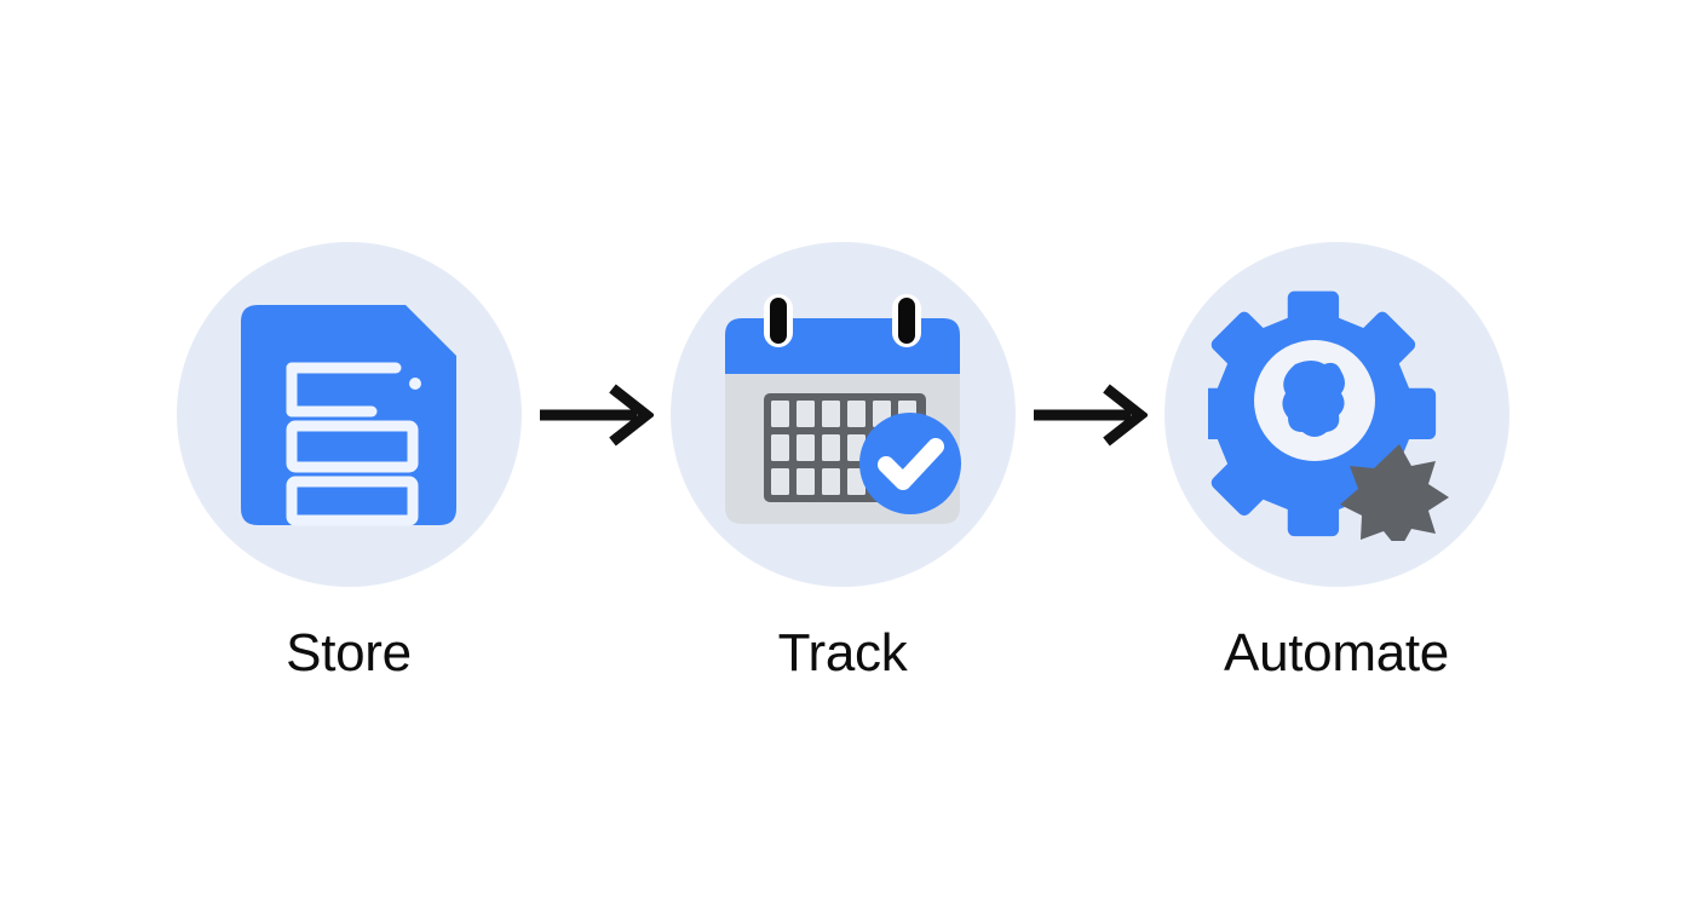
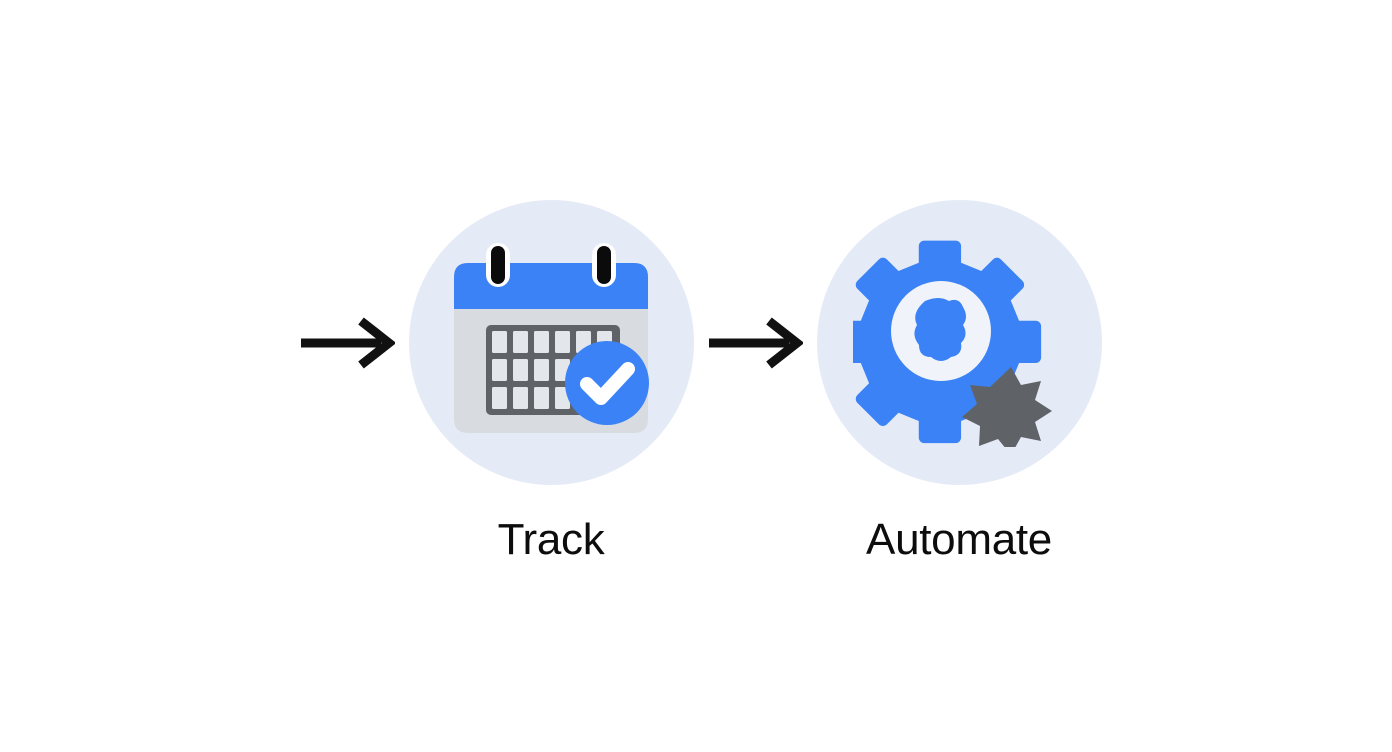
- Store
  Track
  Automate
